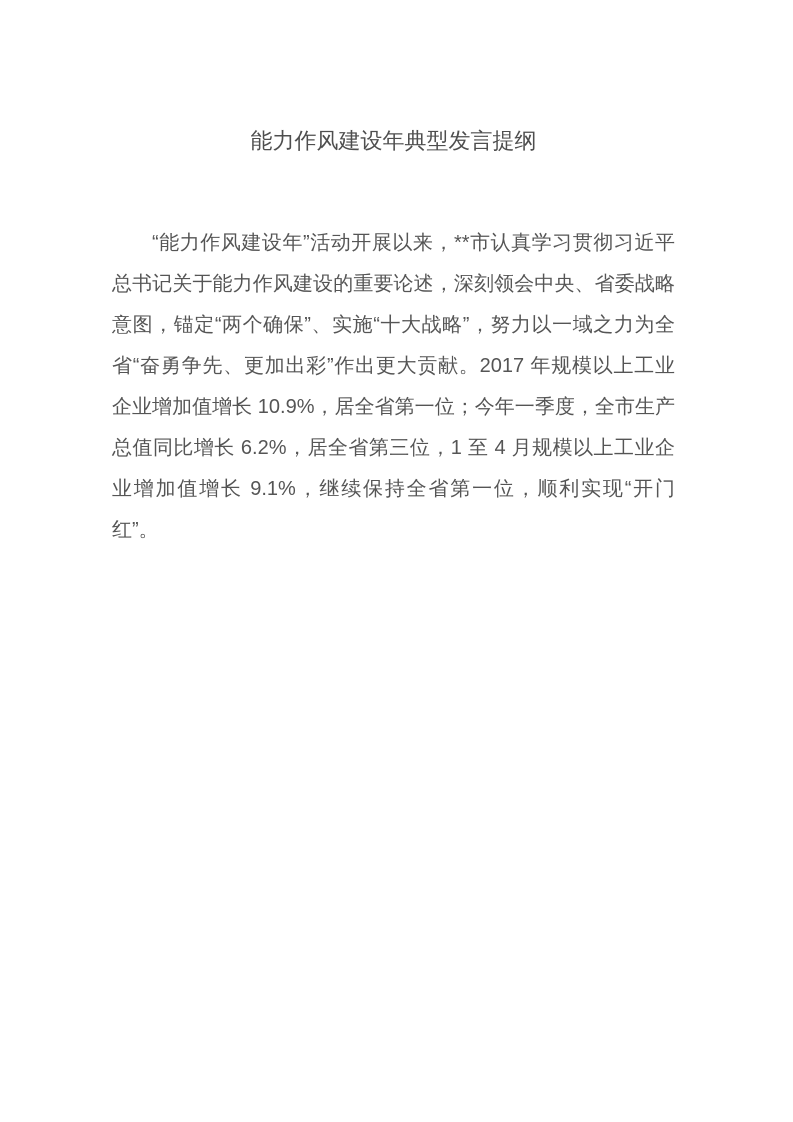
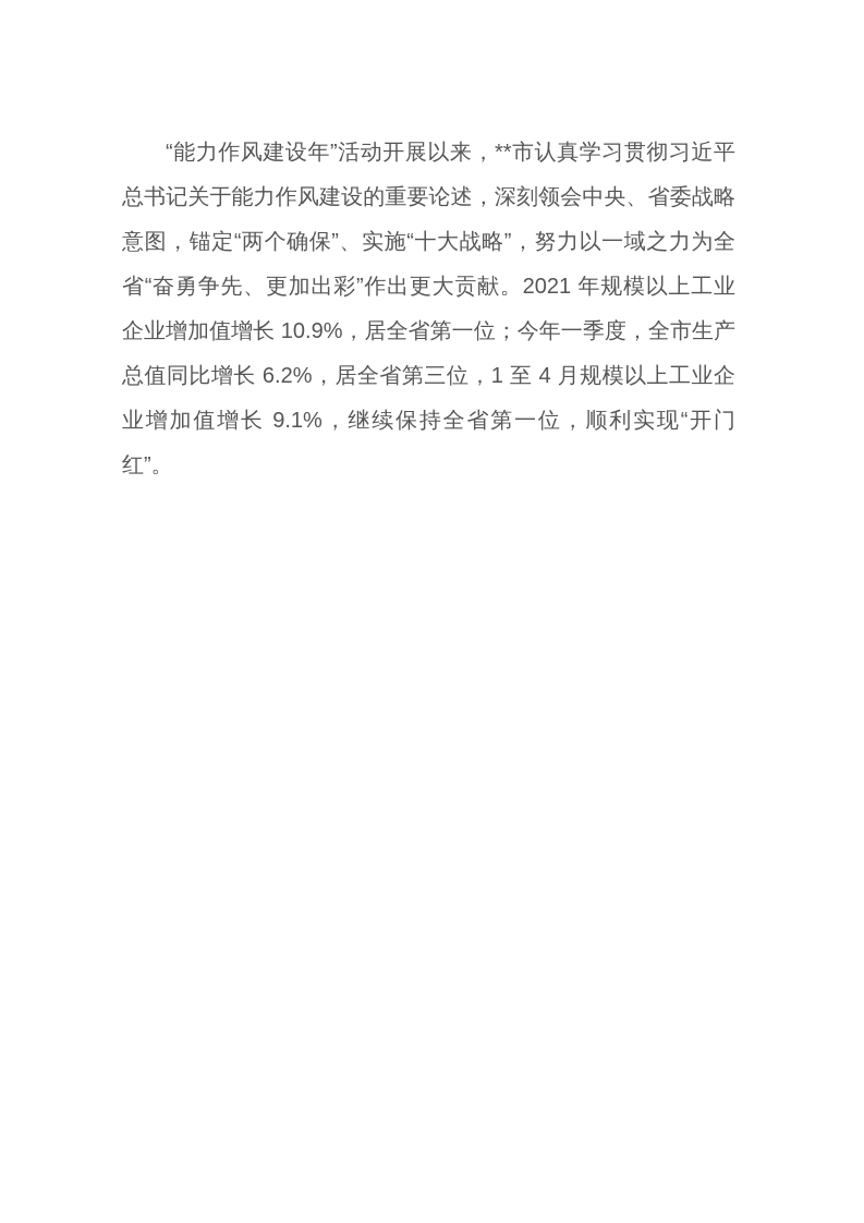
- 能力作风建设年典型发言提纲
- “能力作风建设年”活动开展以来，**市认真学习贯彻习近平总书记关于能力作风建设的重要论述，深刻领会中央、省委战略意图，锚定“两个确保”、实施“十大战略”，努力以一域之力为全省“奋勇争先、更加出彩”作出更大贡献。2017 年规模以上工业企业增加值增长 10.9%，居全省第一位；今年一季度，全市生产总值同比增长 6.2%，居全省第三位，1 至 4 月规模以上工业企业增加值增长 9.1%，继续保持全省第一位，顺利实现“开门红”。
+ “能力作风建设年”活动开展以来，**市认真学习贯彻习近平总书记关于能力作风建设的重要论述，深刻领会中央、省委战略意图，锚定“两个确保”、实施“十大战略”，努力以一域之力为全省“奋勇争先、更加出彩”作出更大贡献。2021 年规模以上工业企业增加值增长 10.9%，居全省第一位；今年一季度，全市生产总值同比增长 6.2%，居全省第三位，1 至 4 月规模以上工业企业增加值增长 9.1%，继续保持全省第一位，顺利实现“开门红”。
